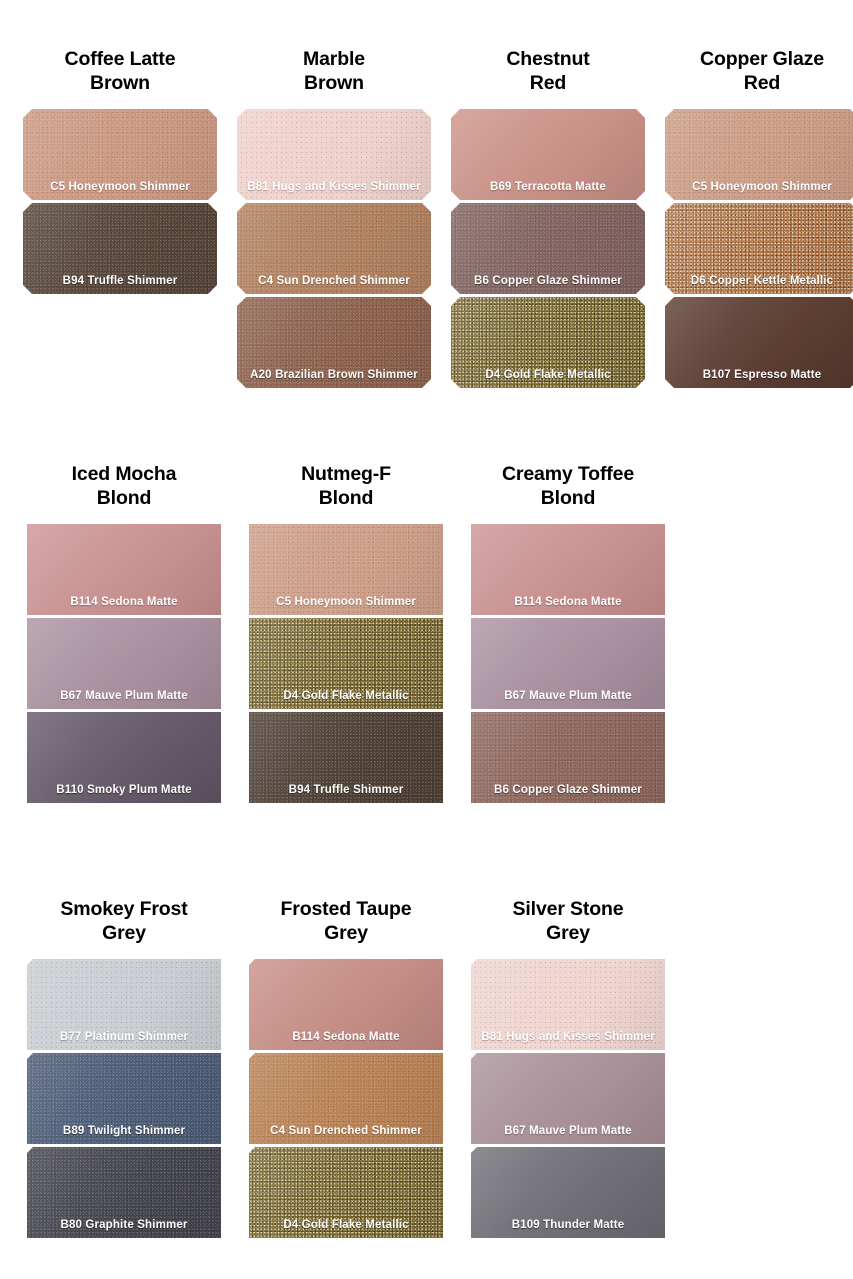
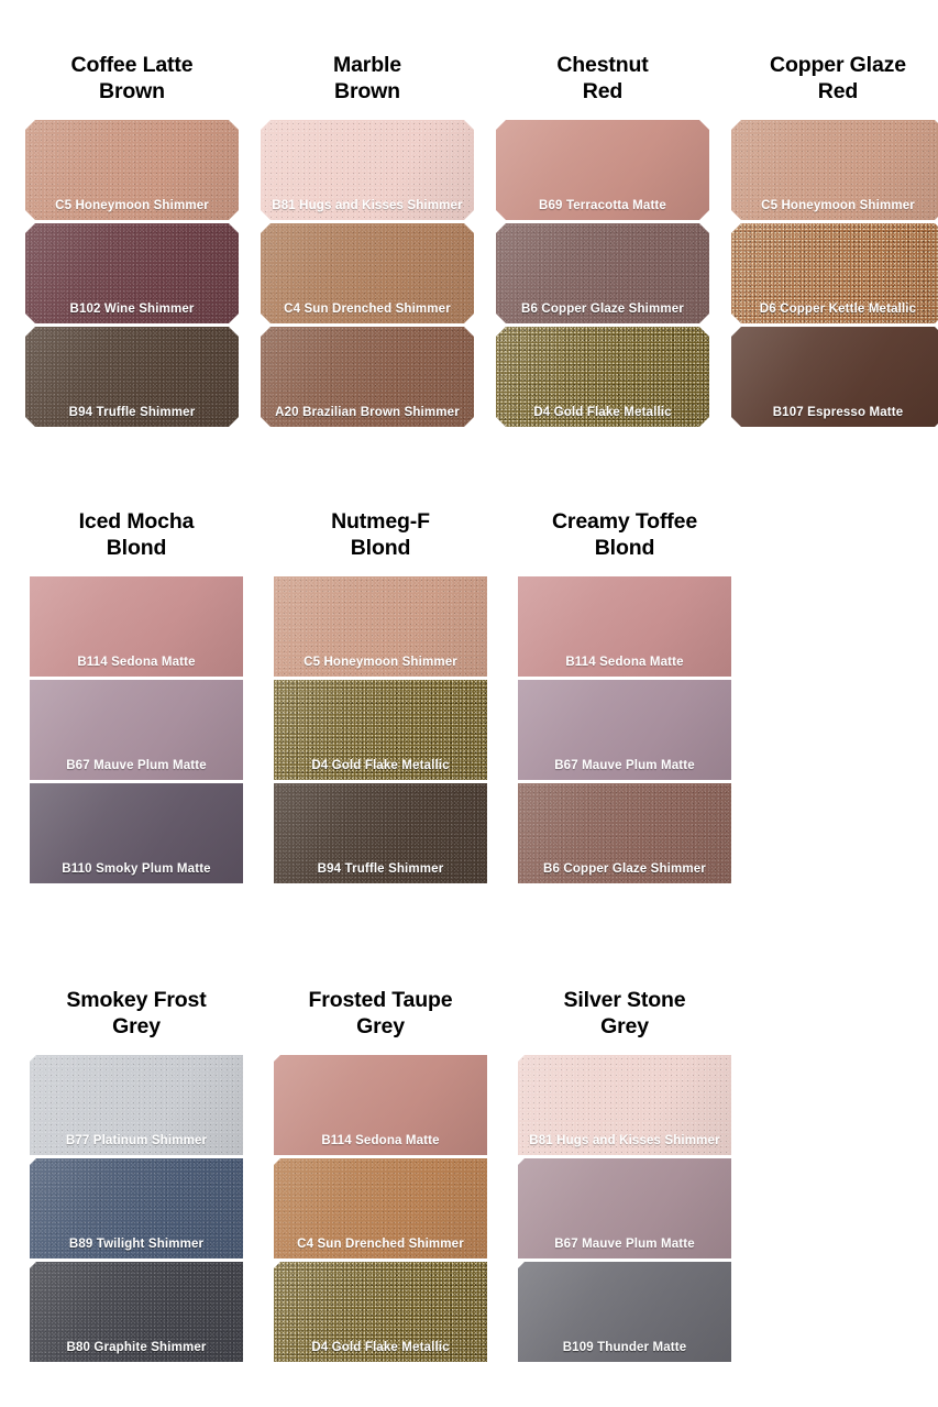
  Coffee Latte
  Brown
  C5 Honeymoon Shimmer
+ B102 Wine Shimmer
  B94 Truffle Shimmer
  Marble
  Brown
  B81 Hugs and Kisses Shimmer
  C4 Sun Drenched Shimmer
  A20 Brazilian Brown Shimmer
  Chestnut
  Red
  B69 Terracotta Matte
  B6 Copper Glaze Shimmer
  D4 Gold Flake Metallic
  Copper Glaze
  Red
  C5 Honeymoon Shimmer
  D6 Copper Kettle Metallic
  B107 Espresso Matte
  Iced Mocha
  Blond
  B114 Sedona Matte
  B67 Mauve Plum Matte
  B110 Smoky Plum Matte
  Nutmeg-F
  Blond
  C5 Honeymoon Shimmer
  D4 Gold Flake Metallic
  B94 Truffle Shimmer
  Creamy Toffee
  Blond
  B114 Sedona Matte
  B67 Mauve Plum Matte
  B6 Copper Glaze Shimmer
  Smokey Frost
  Grey
  B77 Platinum Shimmer
  B89 Twilight Shimmer
  B80 Graphite Shimmer
  Frosted Taupe
  Grey
  B114 Sedona Matte
  C4 Sun Drenched Shimmer
  D4 Gold Flake Metallic
  Silver Stone
  Grey
  B81 Hugs and Kisses Shimmer
  B67 Mauve Plum Matte
  B109 Thunder Matte
